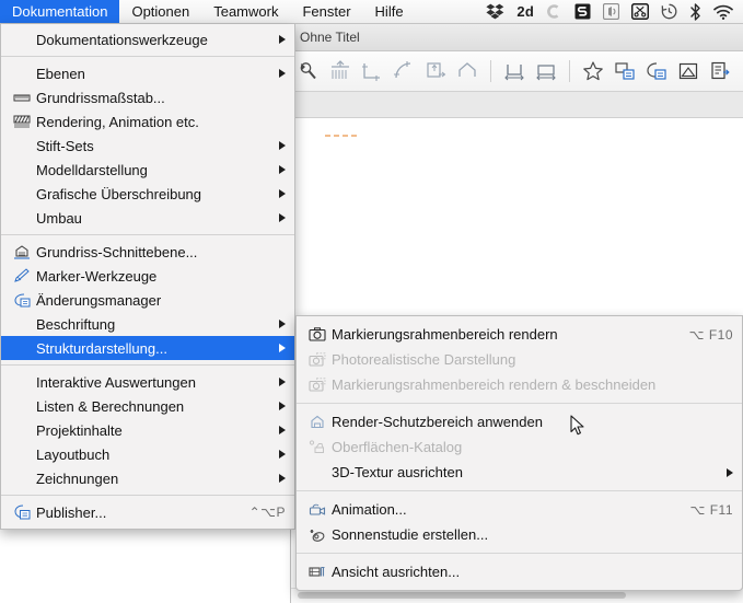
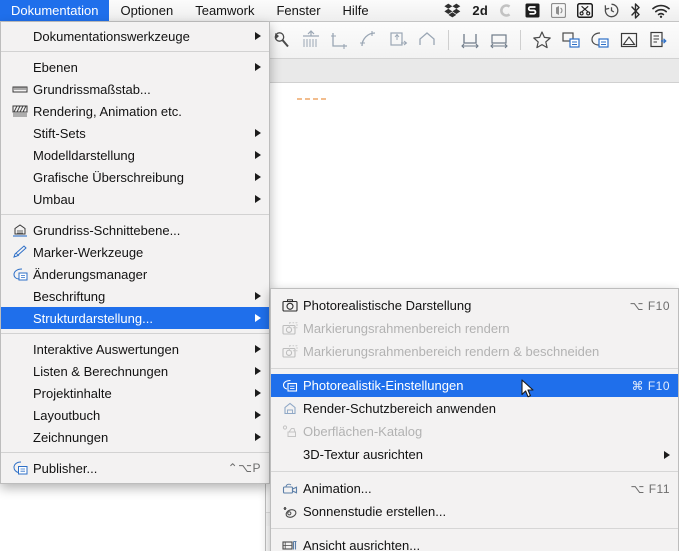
- Ohne Titel
  Dokumentation
  Optionen
  Teamwork
  Fenster
  Hilfe
  2d
  Dokumentationswerkzeuge
  Ebenen
  Grundrissmaßstab...
  Rendering, Animation etc.
  Stift-Sets
  Modelldarstellung
  Grafische Überschreibung
  Umbau
  Grundriss-Schnittebene...
  Marker-Werkzeuge
  Änderungsmanager
  Beschriftung
  Strukturdarstellung...
  Interaktive Auswertungen
  Listen & Berechnungen
  Projektinhalte
  Layoutbuch
  Zeichnungen
  Publisher...
  ⌃⌥P
- Markierungsrahmenbereich rendern
+ Photorealistische Darstellung
  ⌥ F10
- Photorealistische Darstellung
+ Markierungsrahmenbereich rendern
  Markierungsrahmenbereich rendern & beschneiden
+ Photorealistik-Einstellungen
+ ⌘ F10
  Render-Schutzbereich anwenden
  Oberflächen-Katalog
  3D-Textur ausrichten
  Animation...
  ⌥ F11
  Sonnenstudie erstellen...
  Ansicht ausrichten...
